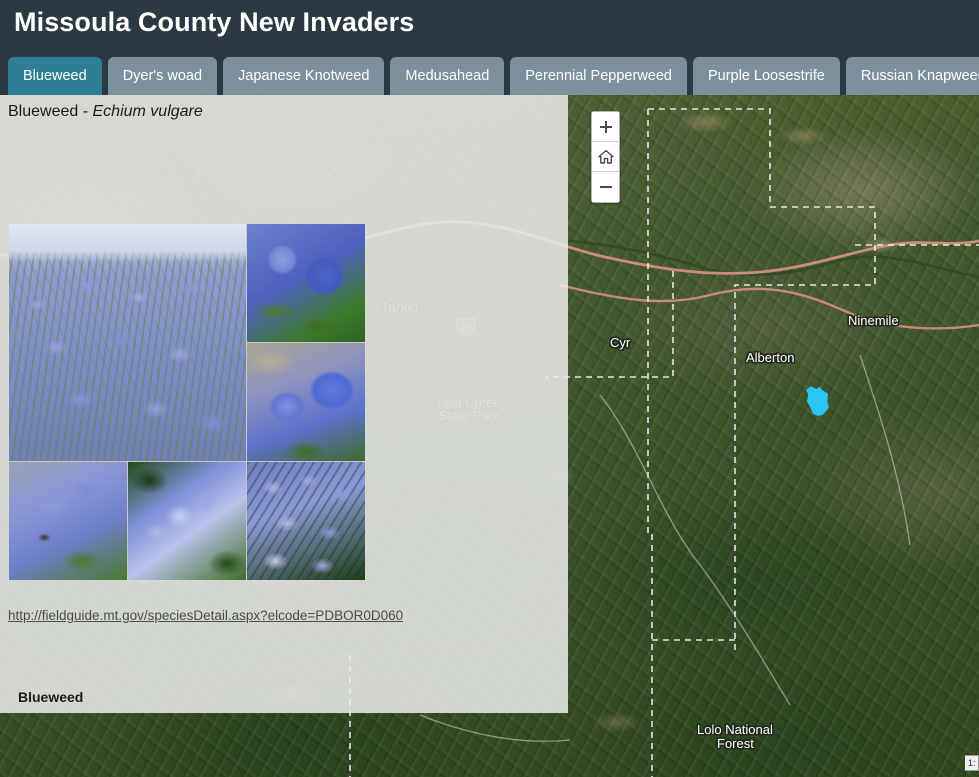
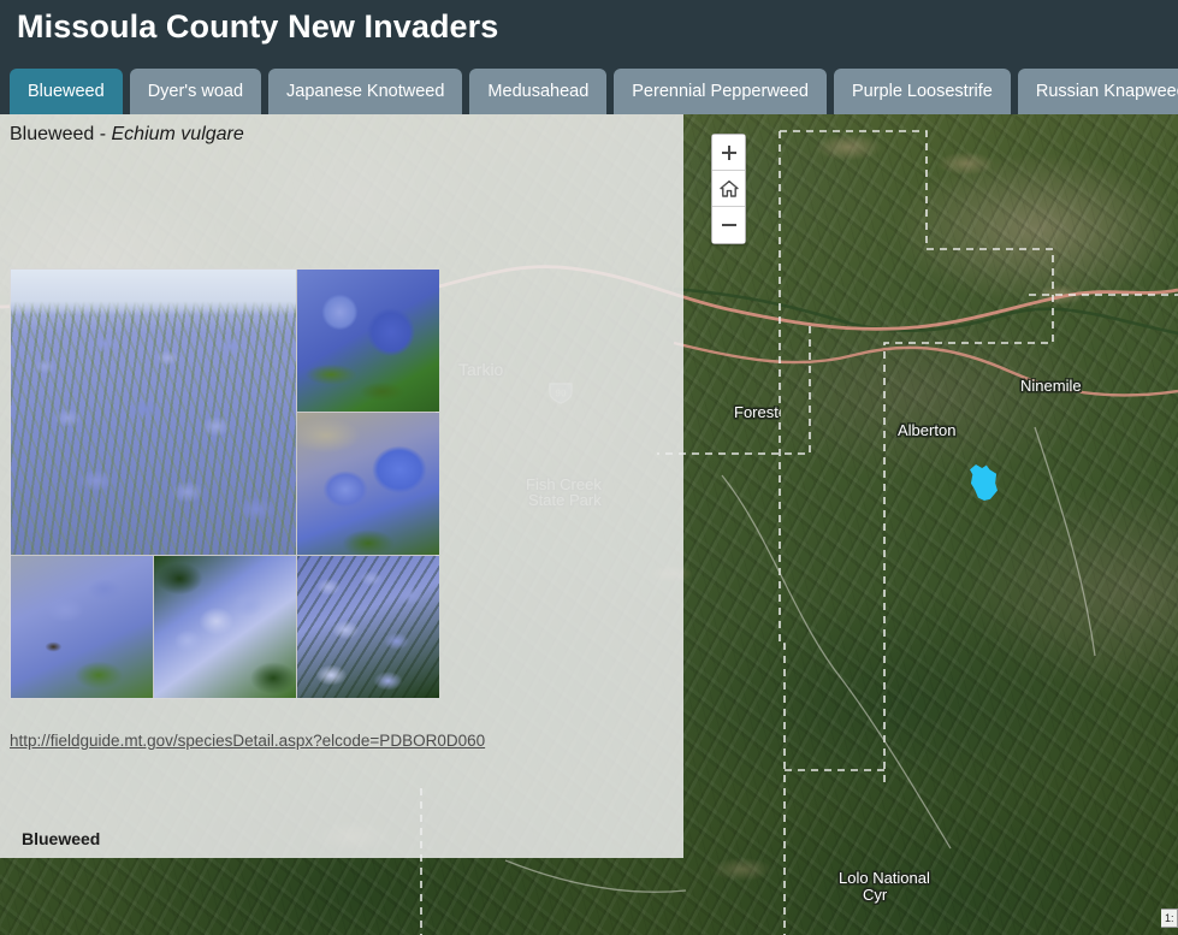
- Cyr
+ Forest
  Alberton
  Ninemile
  Lolo National
- Forest
+ Cyr
  1:
  Blueweed - Echium vulgare
  http://fieldguide.mt.gov/speciesDetail.aspx?elcode=PDBOR0D060
  Blueweed
  Missoula County New Invaders
  Blueweed
  Dyer's woad
  Japanese Knotweed
  Medusahead
  Perennial Pepperweed
  Purple Loosestrife
  Russian Knapwee
